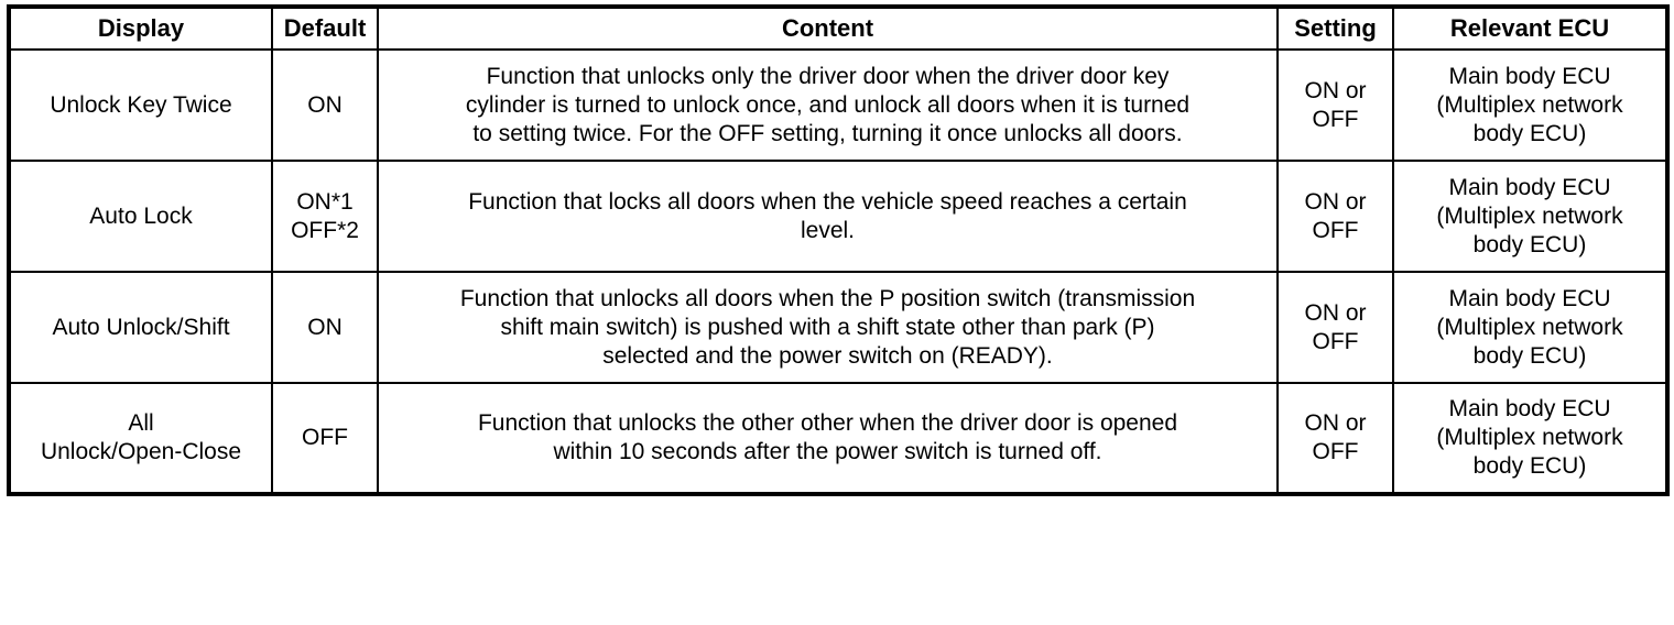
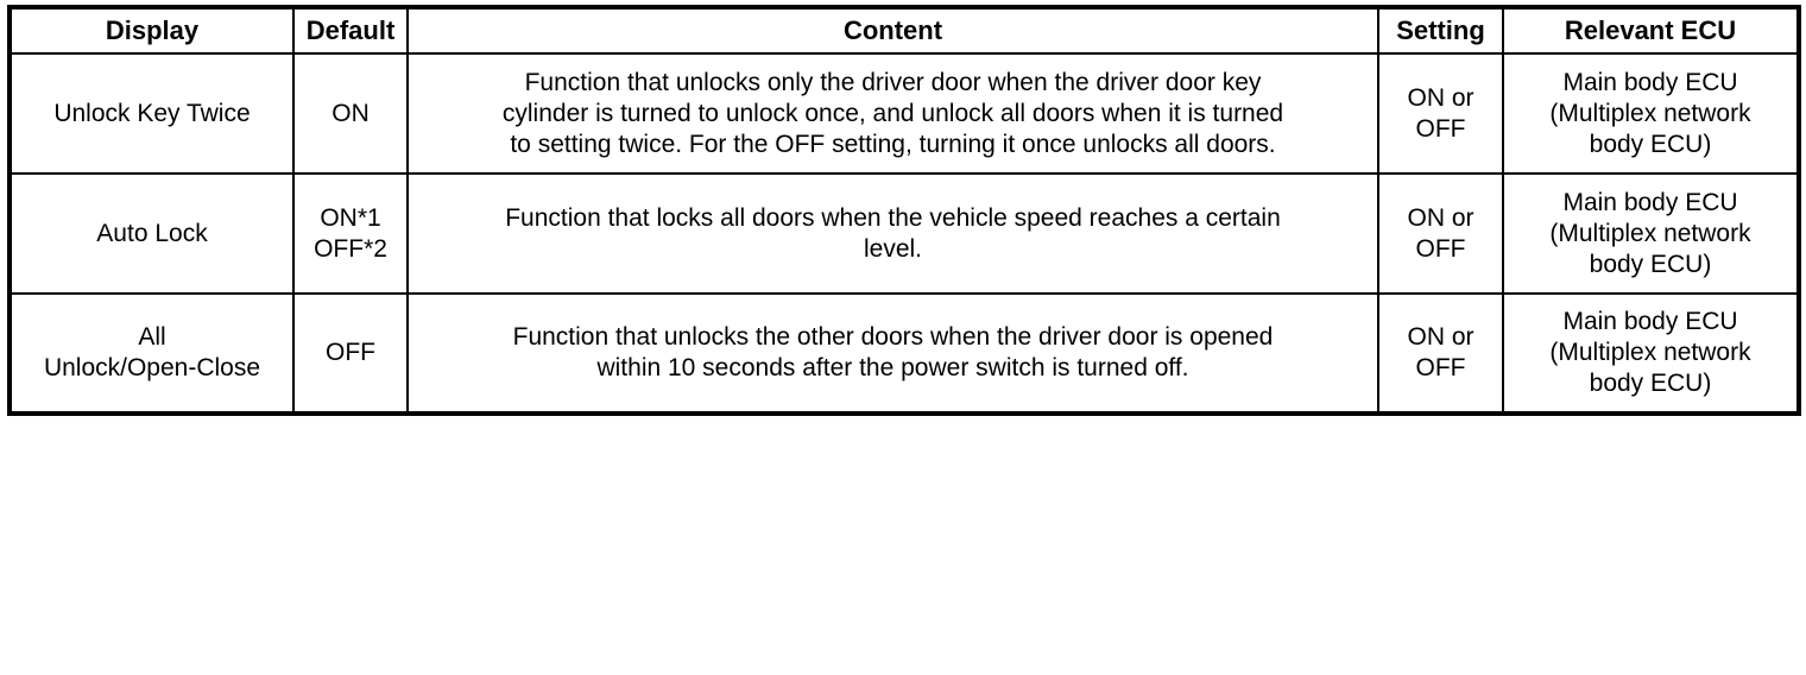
  Display	Default	Content	Setting	Relevant ECU
  Unlock Key Twice	ON	Function that unlocks only the driver door when the driver door key cylinder is turned to unlock once, and unlock all doors when it is turned to setting twice. For the OFF setting, turning it once unlocks all doors.	ON or OFF	Main body ECU (Multiplex network body ECU)
  Auto Lock	ON*1 OFF*2	Function that locks all doors when the vehicle speed reaches a certain level.	ON or OFF	Main body ECU (Multiplex network body ECU)
- Auto Unlock/Shift	ON	Function that unlocks all doors when the P position switch (transmission shift main switch) is pushed with a shift state other than park (P) selected and the power switch on (READY).	ON or OFF	Main body ECU (Multiplex network body ECU)
- All Unlock/Open-Close	OFF	Function that unlocks the other other when the driver door is opened within 10 seconds after the power switch is turned off.	ON or OFF	Main body ECU (Multiplex network body ECU)
+ All Unlock/Open-Close	OFF	Function that unlocks the other doors when the driver door is opened within 10 seconds after the power switch is turned off.	ON or OFF	Main body ECU (Multiplex network body ECU)
